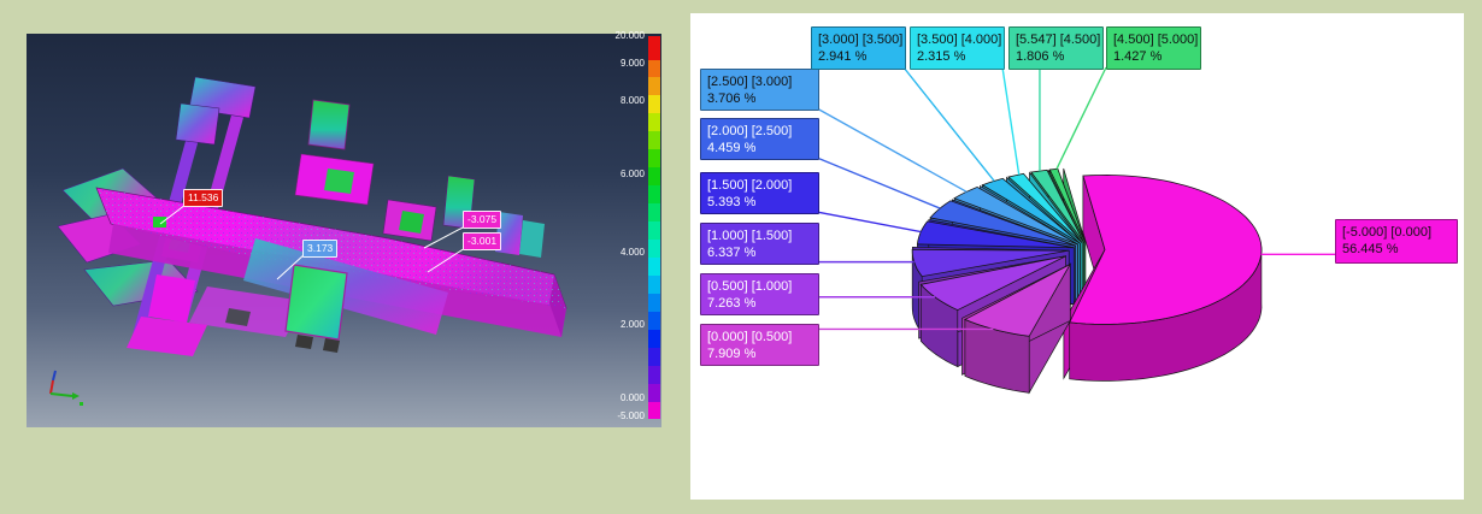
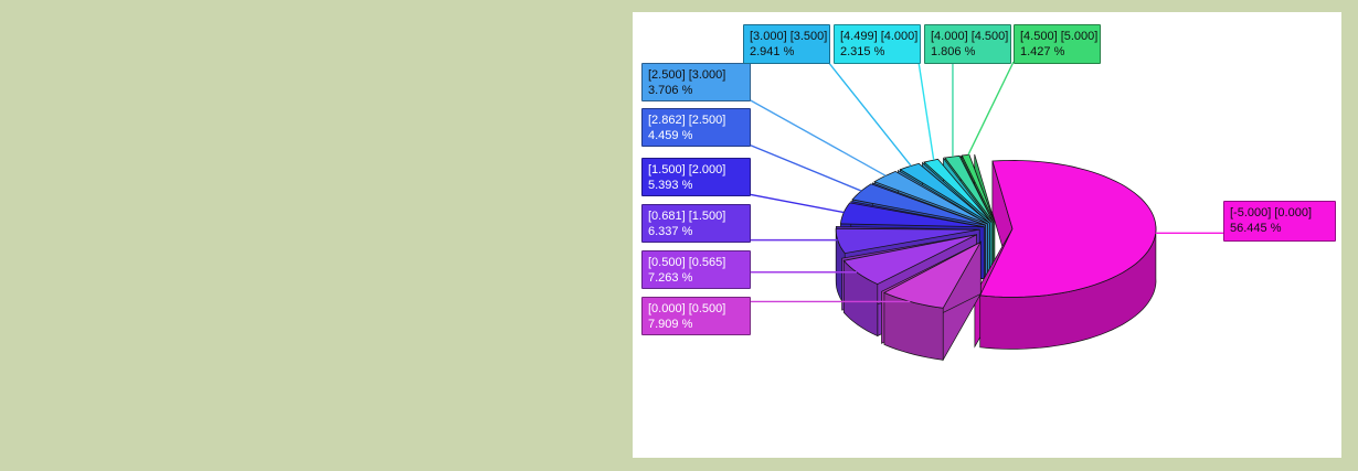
- 11.536
- 3.173
- -3.075
- -3.001
- 20.000
- 9.000
- 8.000
- 6.000
- 4.000
- 2.000
- 0.000
- -5.000
  [-5.000] [0.000]
  56.445 %
  [0.000] [0.500]
  7.909 %
- [0.500] [1.000]
+ [0.500] [0.565]
  7.263 %
- [1.000] [1.500]
+ [0.681] [1.500]
  6.337 %
  [1.500] [2.000]
  5.393 %
- [2.000] [2.500]
+ [2.862] [2.500]
  4.459 %
  [2.500] [3.000]
  3.706 %
  [3.000] [3.500]
  2.941 %
- [3.500] [4.000]
+ [4.499] [4.000]
  2.315 %
- [5.547] [4.500]
+ [4.000] [4.500]
  1.806 %
  [4.500] [5.000]
  1.427 %
